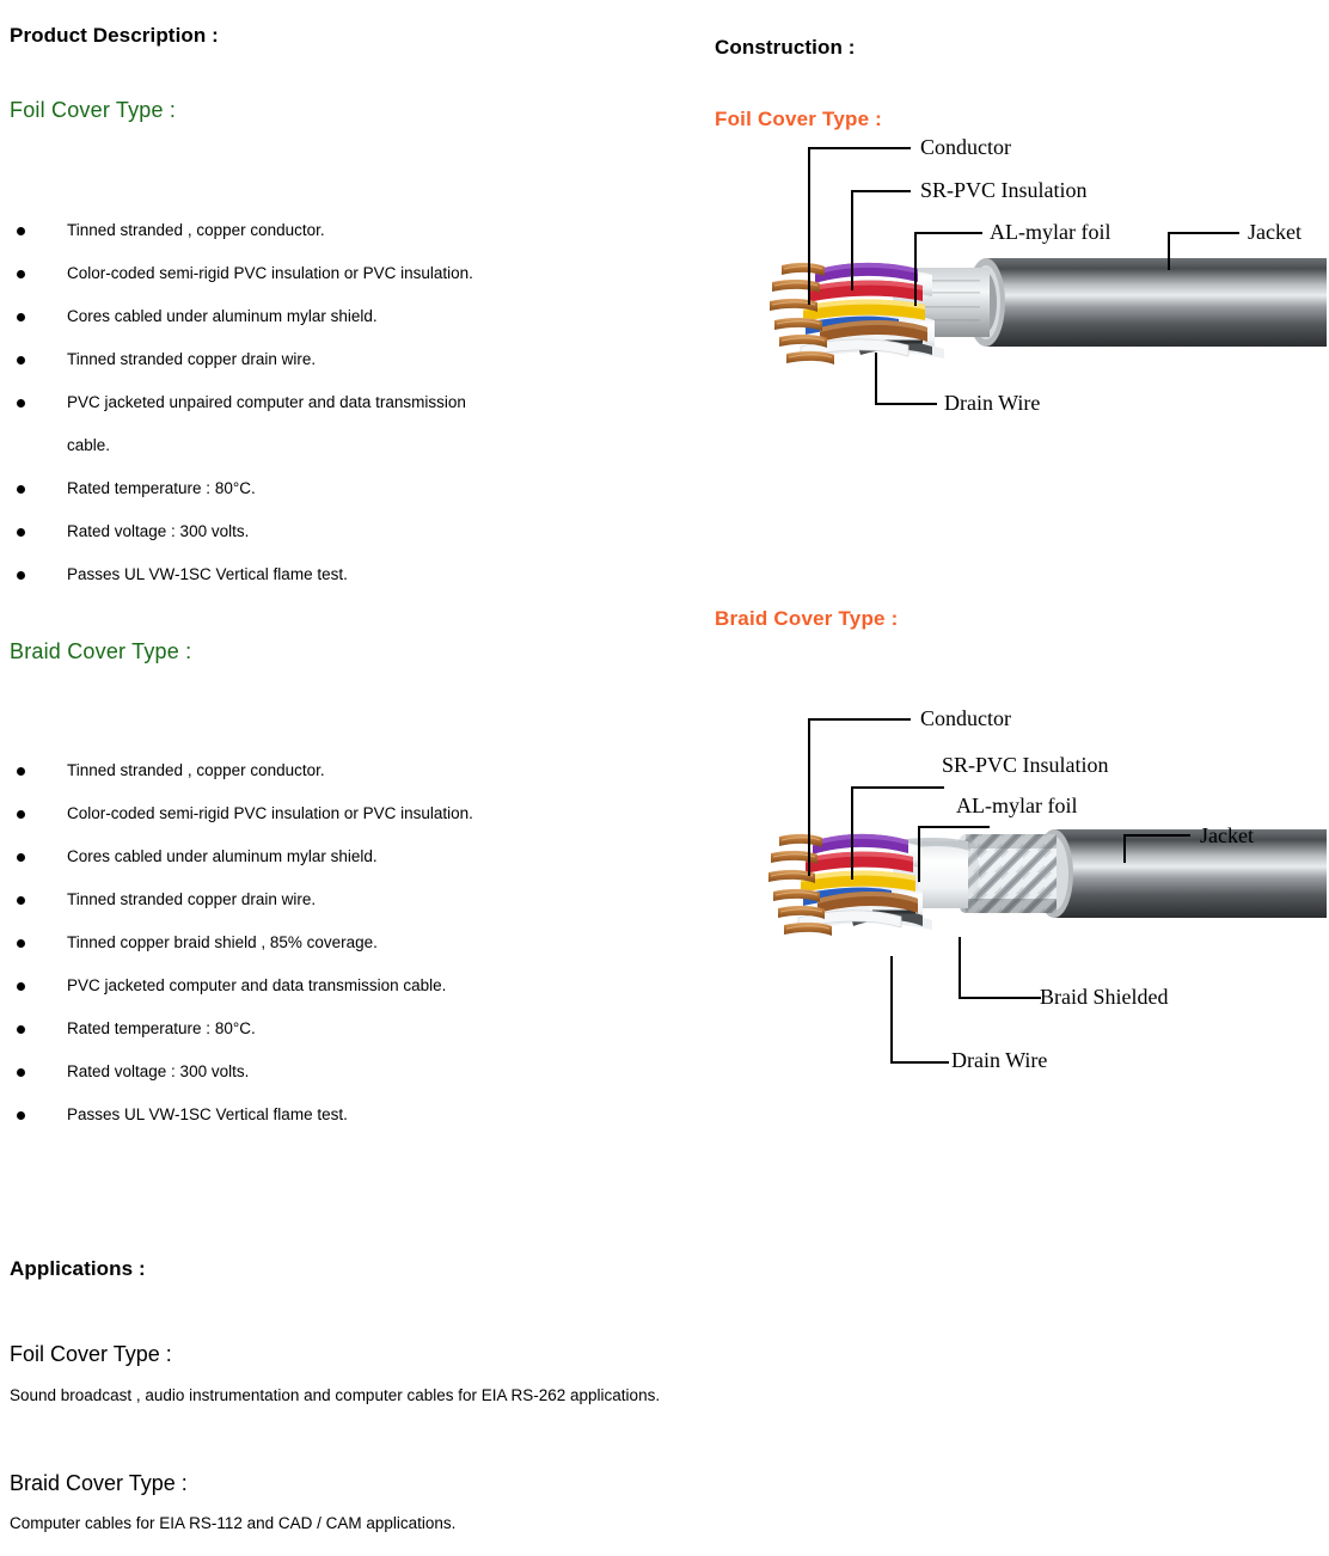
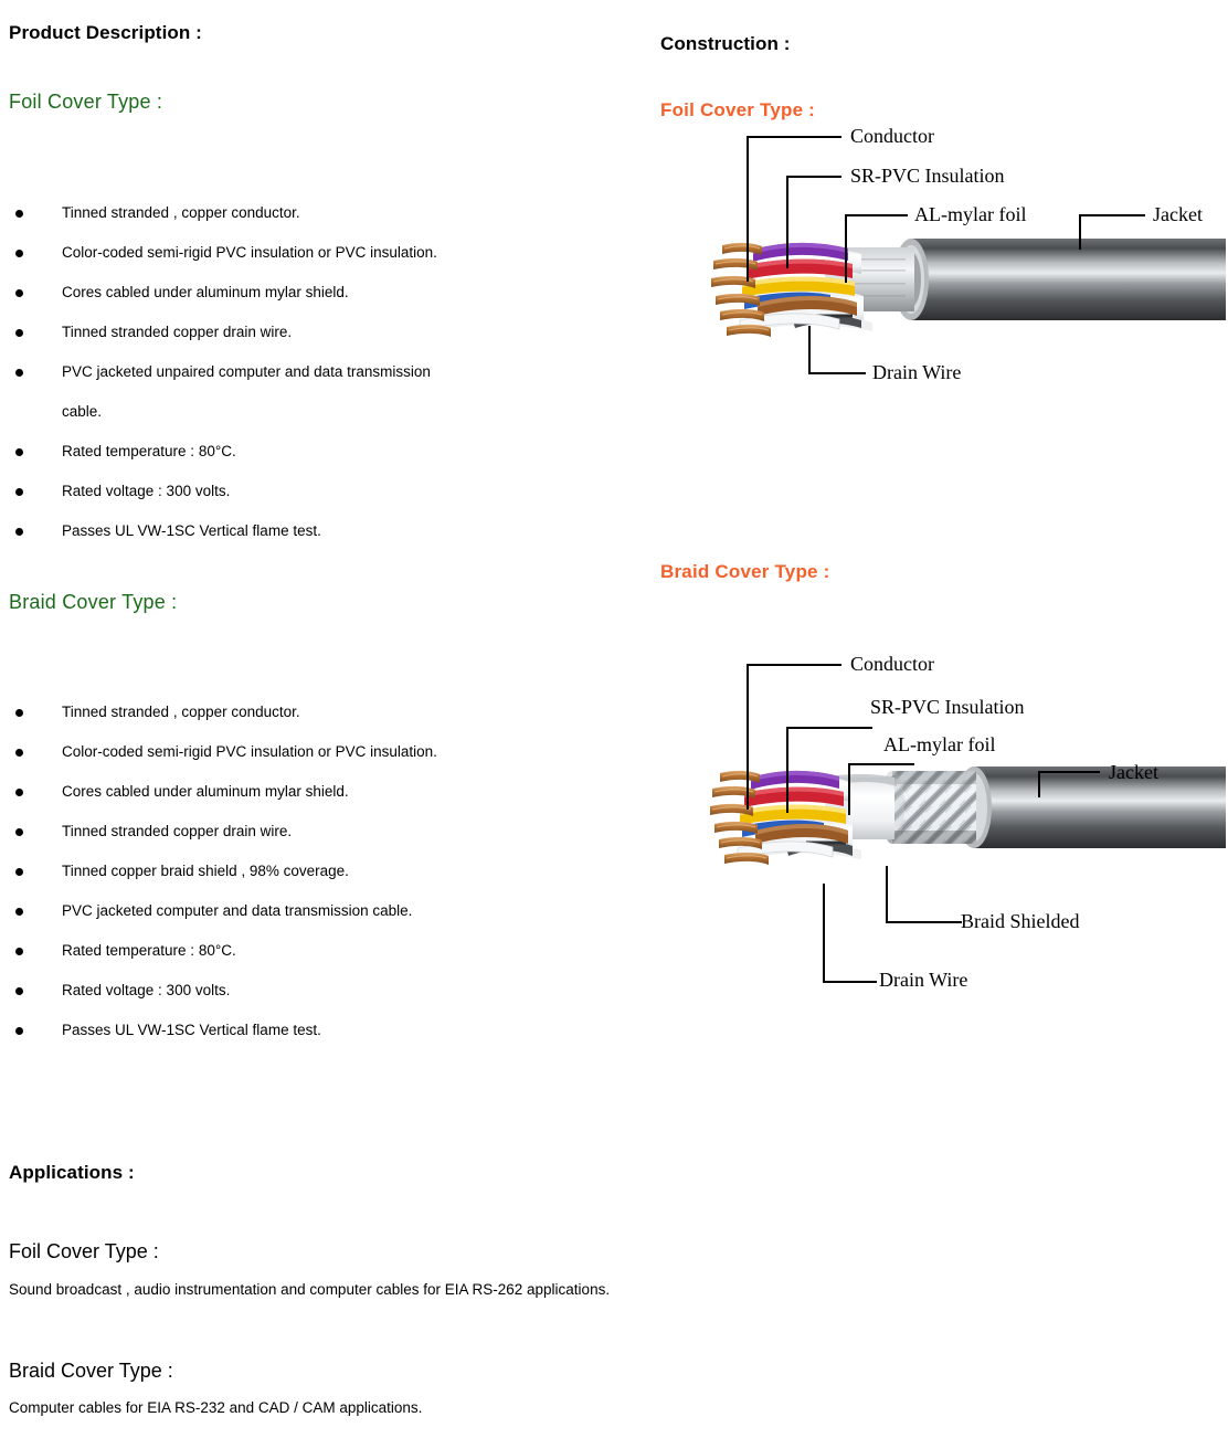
  Product Description :
  Foil Cover Type :
  Tinned stranded , copper conductor.
  Color-coded semi-rigid PVC insulation or PVC insulation.
  Cores cabled under aluminum mylar shield.
  Tinned stranded copper drain wire.
  PVC jacketed unpaired computer and data transmission
  cable.
  Rated temperature : 80°C.
  Rated voltage : 300 volts.
  Passes UL VW-1SC Vertical flame test.
  Braid Cover Type :
  Tinned stranded , copper conductor.
  Color-coded semi-rigid PVC insulation or PVC insulation.
  Cores cabled under aluminum mylar shield.
  Tinned stranded copper drain wire.
- Tinned copper braid shield , 85% coverage.
+ Tinned copper braid shield , 98% coverage.
  PVC jacketed computer and data transmission cable.
  Rated temperature : 80°C.
  Rated voltage : 300 volts.
  Passes UL VW-1SC Vertical flame test.
  Construction :
  Foil Cover Type :
  Conductor
  SR-PVC Insulation
  AL-mylar foil
  Jacket
  Drain Wire
  Braid Cover Type :
  Conductor
  SR-PVC Insulation
  AL-mylar foil
  Jacket
  Braid Shielded
  Drain Wire
  Applications :
  Foil Cover Type :
  Sound broadcast , audio instrumentation and computer cables for EIA RS-262 applications.
  Braid Cover Type :
- Computer cables for EIA RS-112 and CAD / CAM applications.
+ Computer cables for EIA RS-232 and CAD / CAM applications.
